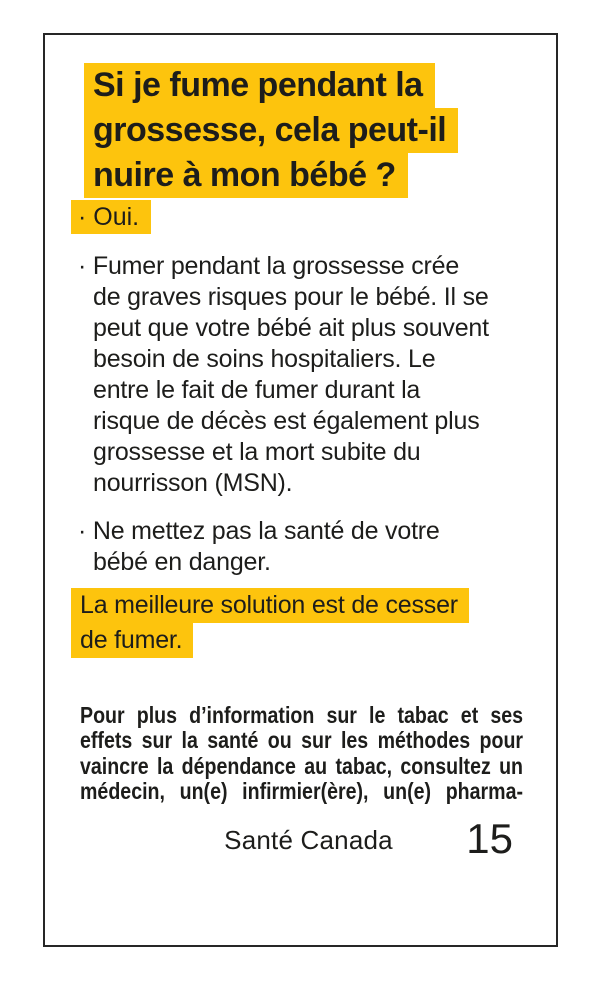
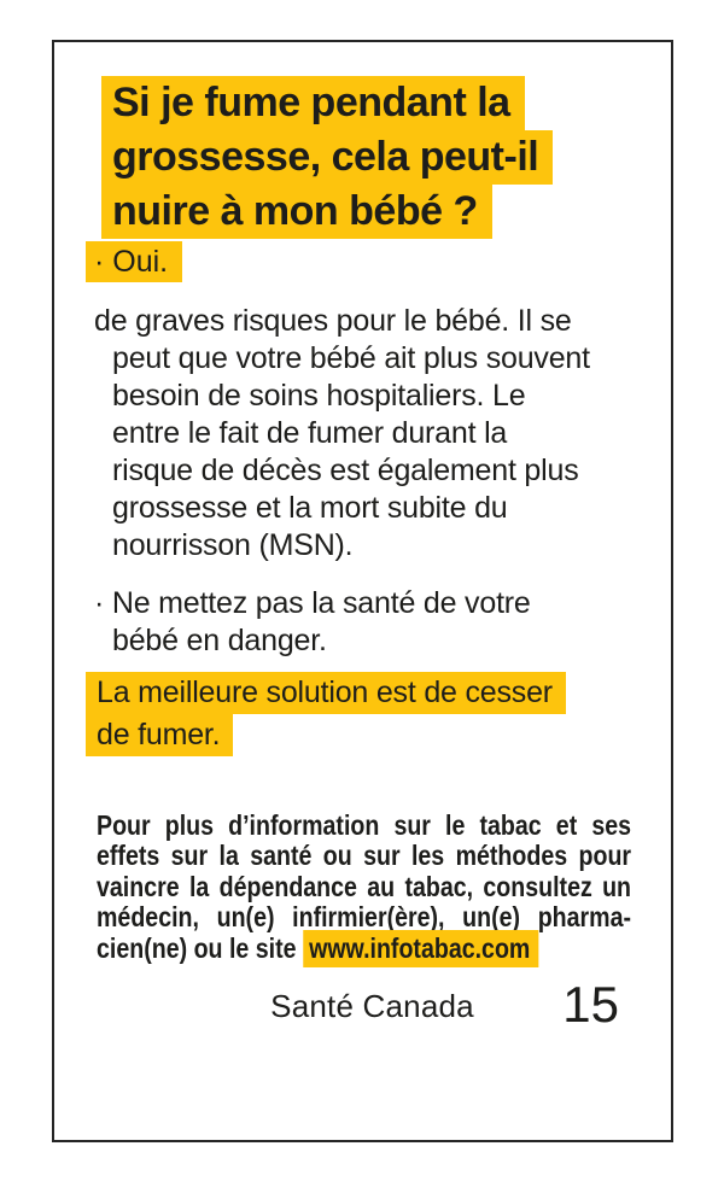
  Si je fume pendant la
  grossesse, cela peut-il
  nuire à mon bébé ?
  · Oui.
- · Fumer pendant la grossesse crée
  de graves risques pour le bébé. Il se
  peut que votre bébé ait plus souvent
  besoin de soins hospitaliers. Le
  entre le fait de fumer durant la
  risque de décès est également plus
  grossesse et la mort subite du
  nourrisson (MSN).
  · Ne mettez pas la santé de votre
  bébé en danger.
  La meilleure solution est de cesser
  de fumer.
  Pour plus d’information sur le tabac et ses
  effets sur la santé ou sur les méthodes pour
  vaincre la dépendance au tabac, consultez un
  médecin, un(e) infirmier(ère), un(e) pharma-
+ cien(ne) ou le site www.infotabac.com
  Santé Canada
  15
